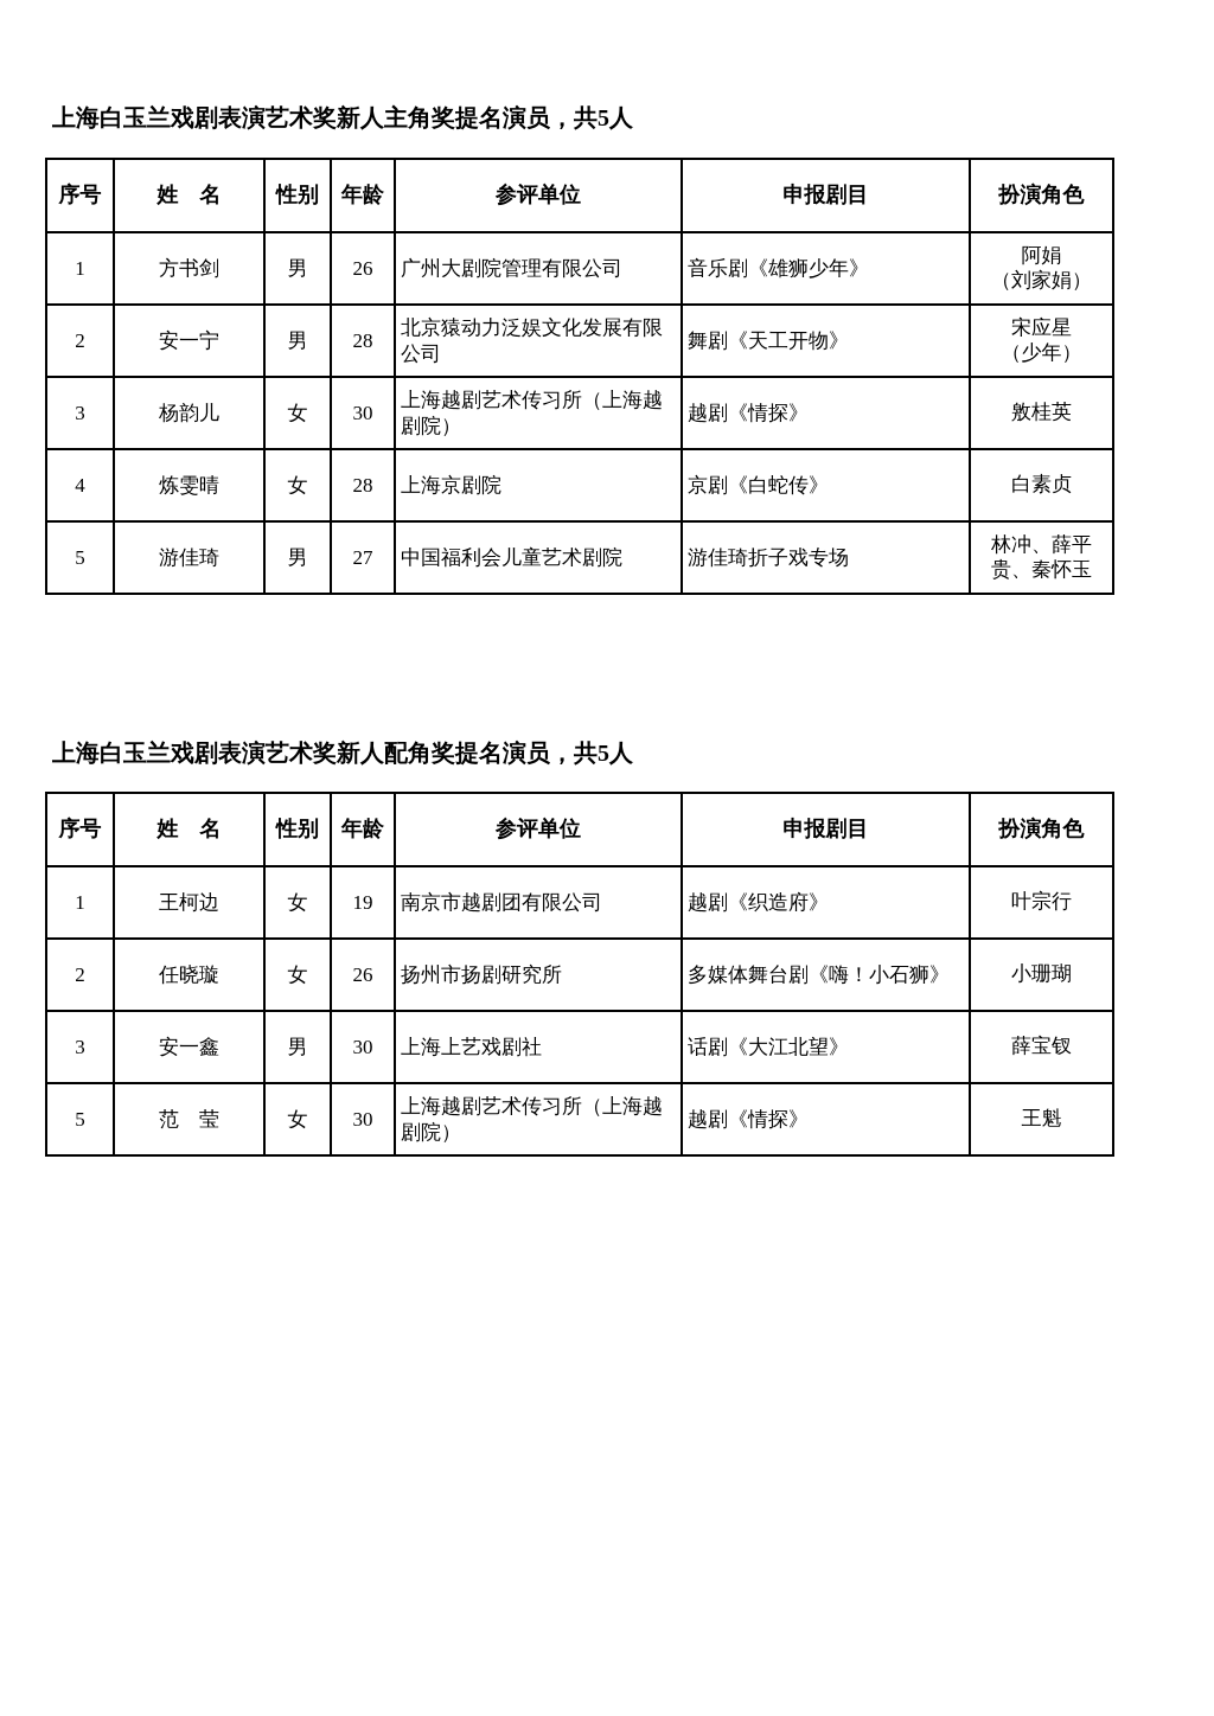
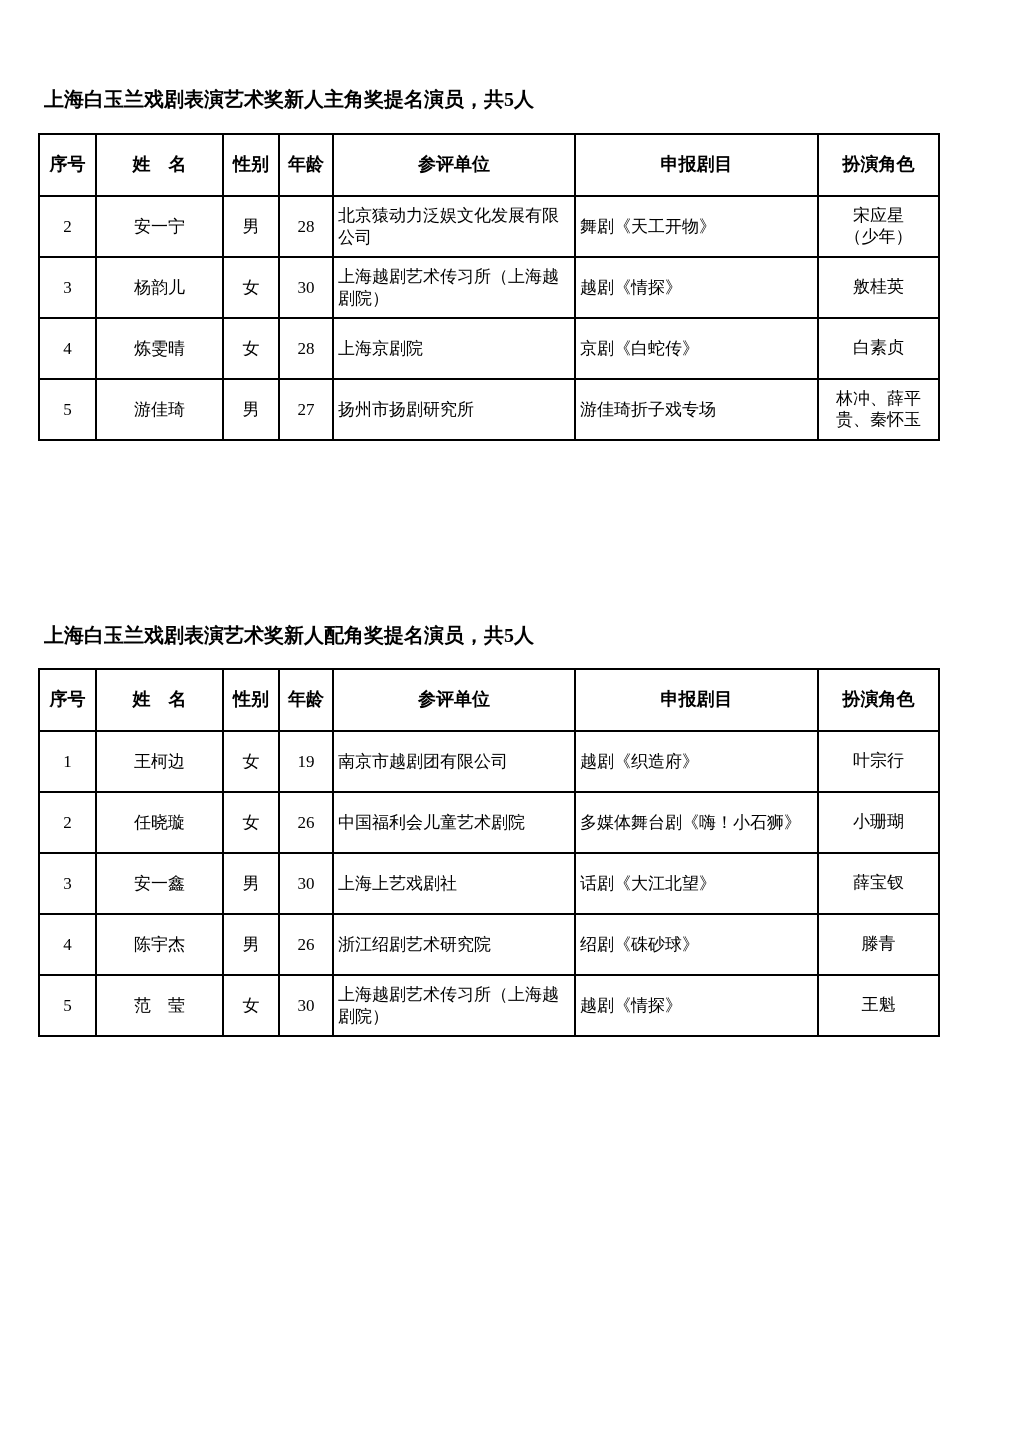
  上海白玉兰戏剧表演艺术奖新人主角奖提名演员，共5人
  序号	姓 名	性别	年龄	参评单位	申报剧目	扮演角色
- 1	方书剑	男	26	广州大剧院管理有限公司	音乐剧《雄狮少年》	阿娟 （刘家娟）
  2	安一宁	男	28	北京猿动力泛娱文化发展有限公司	舞剧《天工开物》	宋应星 （少年）
  3	杨韵儿	女	30	上海越剧艺术传习所（上海越剧院）	越剧《情探》	敫桂英
  4	炼雯晴	女	28	上海京剧院	京剧《白蛇传》	白素贞
- 5	游佳琦	男	27	中国福利会儿童艺术剧院	游佳琦折子戏专场	林冲、薛平贵、秦怀玉
+ 5	游佳琦	男	27	扬州市扬剧研究所	游佳琦折子戏专场	林冲、薛平贵、秦怀玉
  上海白玉兰戏剧表演艺术奖新人配角奖提名演员，共5人
  序号	姓 名	性别	年龄	参评单位	申报剧目	扮演角色
  1	王柯边	女	19	南京市越剧团有限公司	越剧《织造府》	叶宗行
- 2	任晓璇	女	26	扬州市扬剧研究所	多媒体舞台剧《嗨！小石狮》	小珊瑚
+ 2	任晓璇	女	26	中国福利会儿童艺术剧院	多媒体舞台剧《嗨！小石狮》	小珊瑚
  3	安一鑫	男	30	上海上艺戏剧社	话剧《大江北望》	薛宝钗
+ 4	陈宇杰	男	26	浙江绍剧艺术研究院	绍剧《硃砂球》	滕青
  5	范 莹	女	30	上海越剧艺术传习所（上海越剧院）	越剧《情探》	王魁
